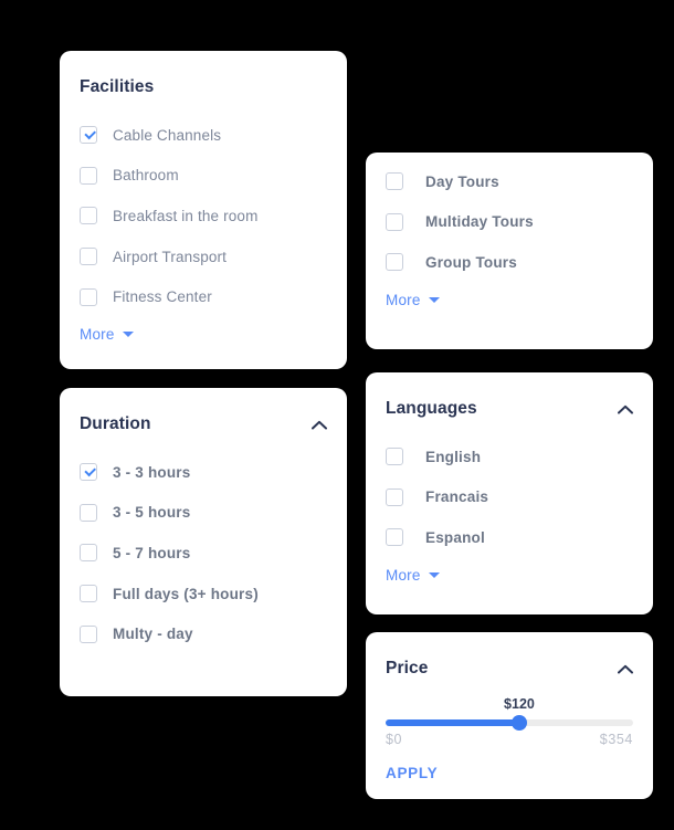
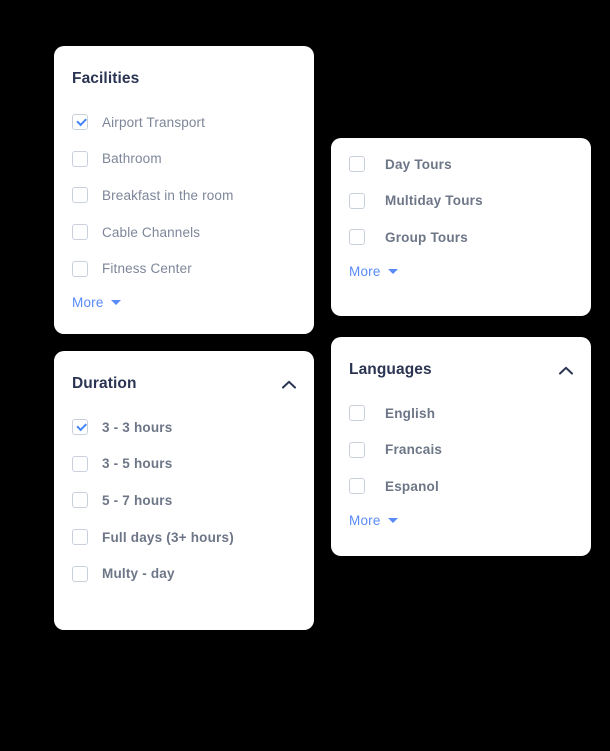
  Facilities
- Cable Channels
+ Airport Transport
  Bathroom
  Breakfast in the room
- Airport Transport
+ Cable Channels
  Fitness Center
  More
  Day Tours
  Multiday Tours
  Group Tours
  More
  Duration
  3 - 3 hours
  3 - 5 hours
  5 - 7 hours
  Full days (3+ hours)
  Multy - day
  Languages
  English
  Francais
  Espanol
  More
- Price
- $120
- $0
- $354
- APPLY
